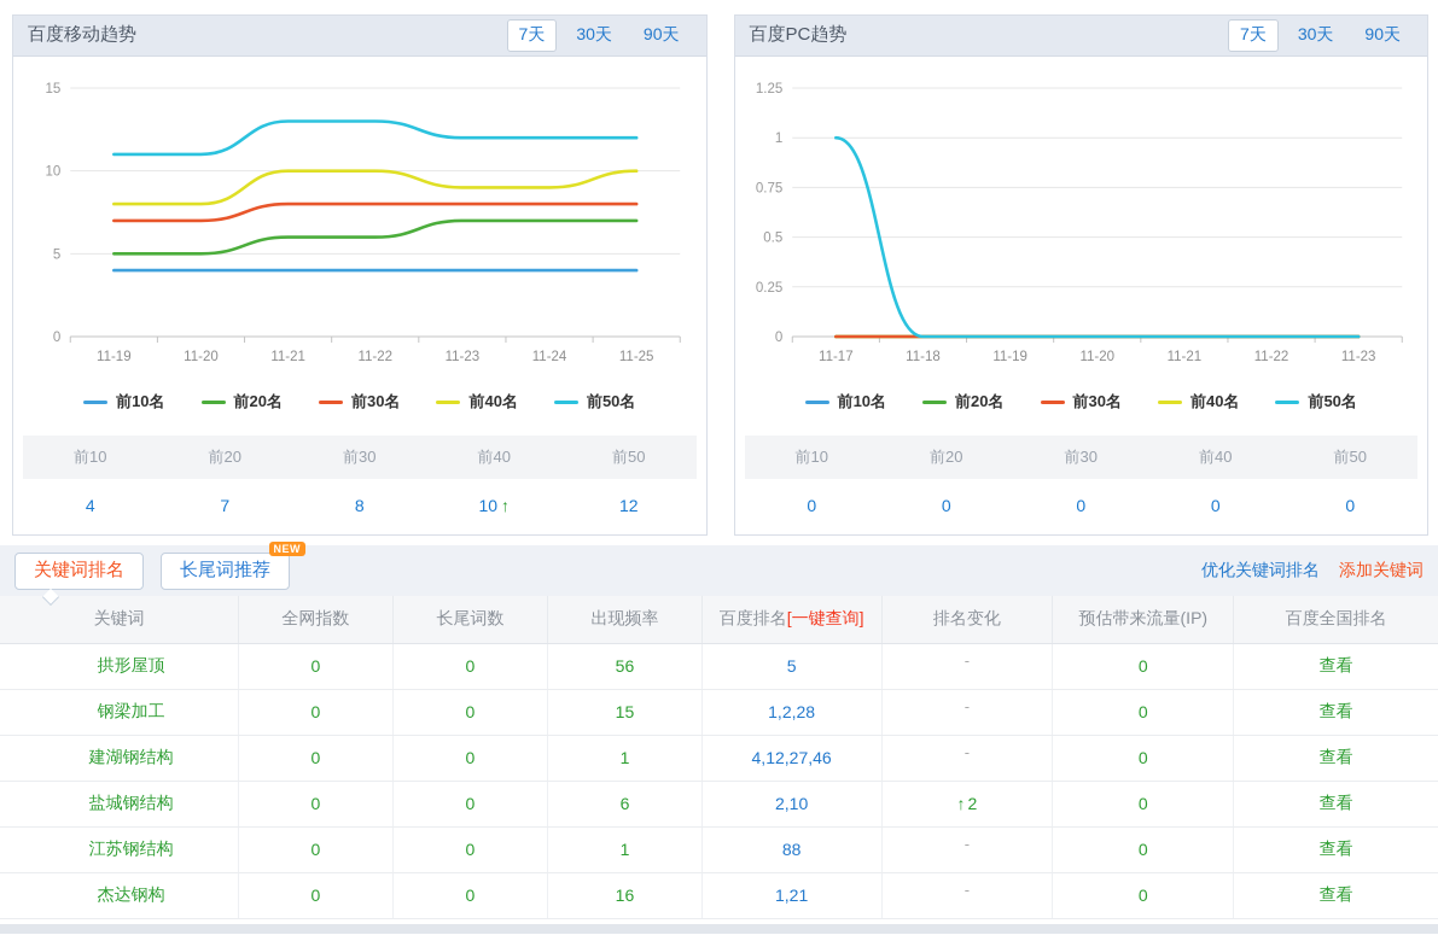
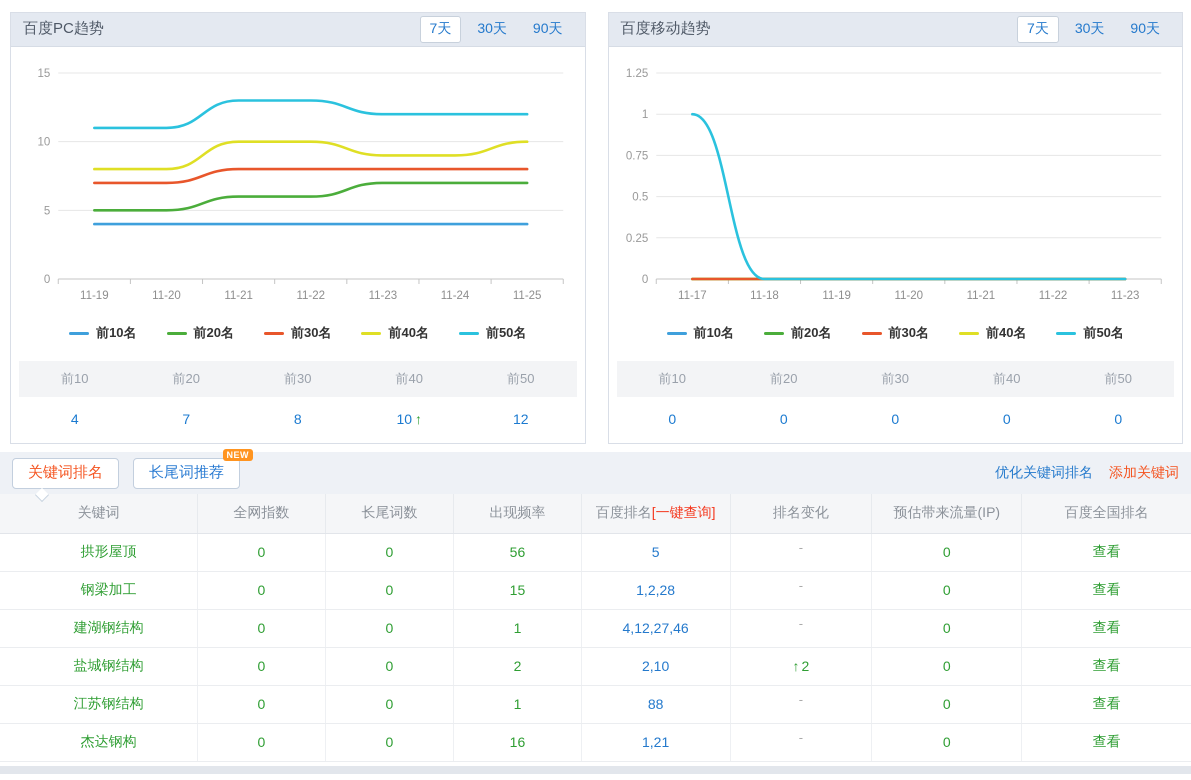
- 百度移动趋势
+ 百度PC趋势
  7天
  30天
  90天
  0
  5
  10
  15
  11-19
  11-20
  11-21
  11-22
  11-23
  11-24
  11-25
  前10名
  前20名
  前30名
  前40名
  前50名
  前10
  前20
  前30
  前40
  前50
  4
  7
  8
  10 ↑
  12
- 百度PC趋势
+ 百度移动趋势
  7天
  30天
  90天
  0
  0.25
  0.5
  0.75
  1
  1.25
  11-17
  11-18
  11-19
  11-20
  11-21
  11-22
  11-23
  前10名
  前20名
  前30名
  前40名
  前50名
  前10
  前20
  前30
  前40
  前50
  0
  0
  0
  0
  0
  关键词排名
  长尾词推荐
  NEW
  优化关键词排名
  添加关键词
  关键词	全网指数	长尾词数	出现频率	百度排名[一键查询]	排名变化	预估带来流量(IP)	百度全国排名
  拱形屋顶	0	0	56	5	-	0	查看
  钢梁加工	0	0	15	1,2,28	-	0	查看
  建湖钢结构	0	0	1	4,12,27,46	-	0	查看
- 盐城钢结构	0	0	6	2,10	↑ 2	0	查看
+ 盐城钢结构	0	0	2	2,10	↑ 2	0	查看
  江苏钢结构	0	0	1	88	-	0	查看
  杰达钢构	0	0	16	1,21	-	0	查看
